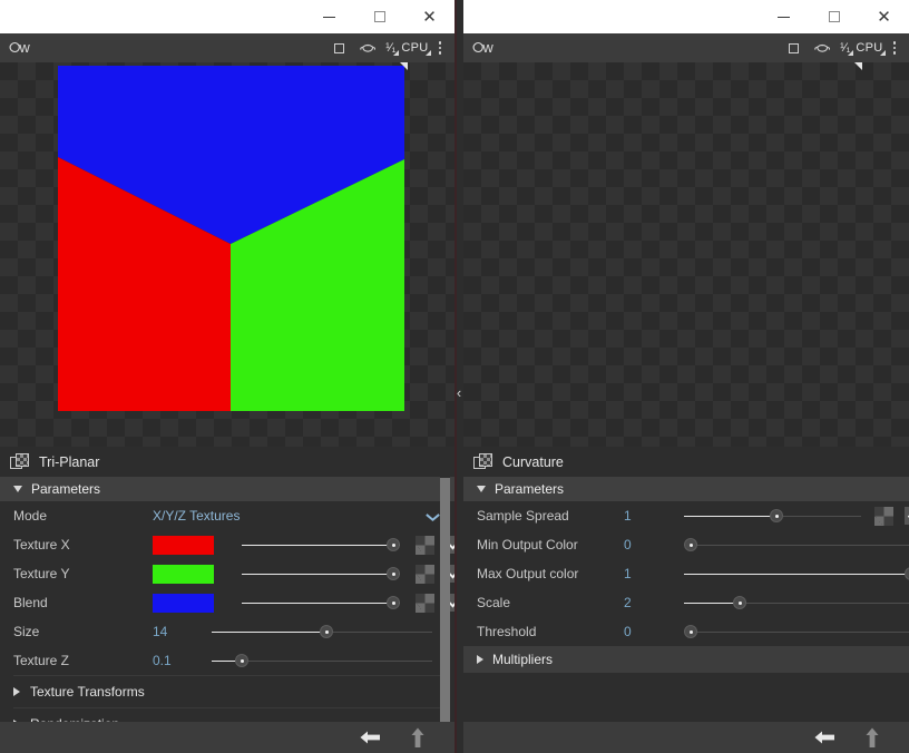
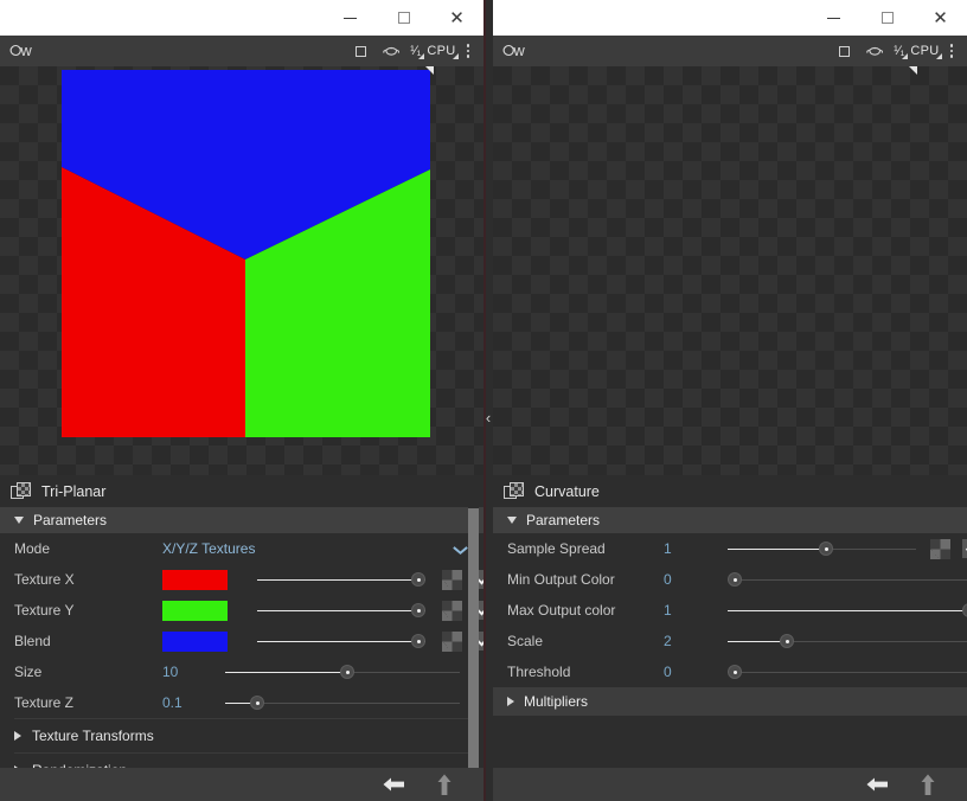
  ✕
  ⭘w
  ¹⁄₁
  CPU
  Tri-Planar
  Parameters
  Mode
  X/Y/Z Textures
  Texture X
  Texture Y
  Blend
  Size
- 14
+ 10
  Texture Z
  0.1
  Texture Transforms
  ‹
  ✕
  ⭘w
  ¹⁄₁
  CPU
  Curvature
  Parameters
  Sample Spread
  1
  Min Output Color
  0
  Max Output color
  1
  Scale
  2
  Threshold
  0
  Multipliers
